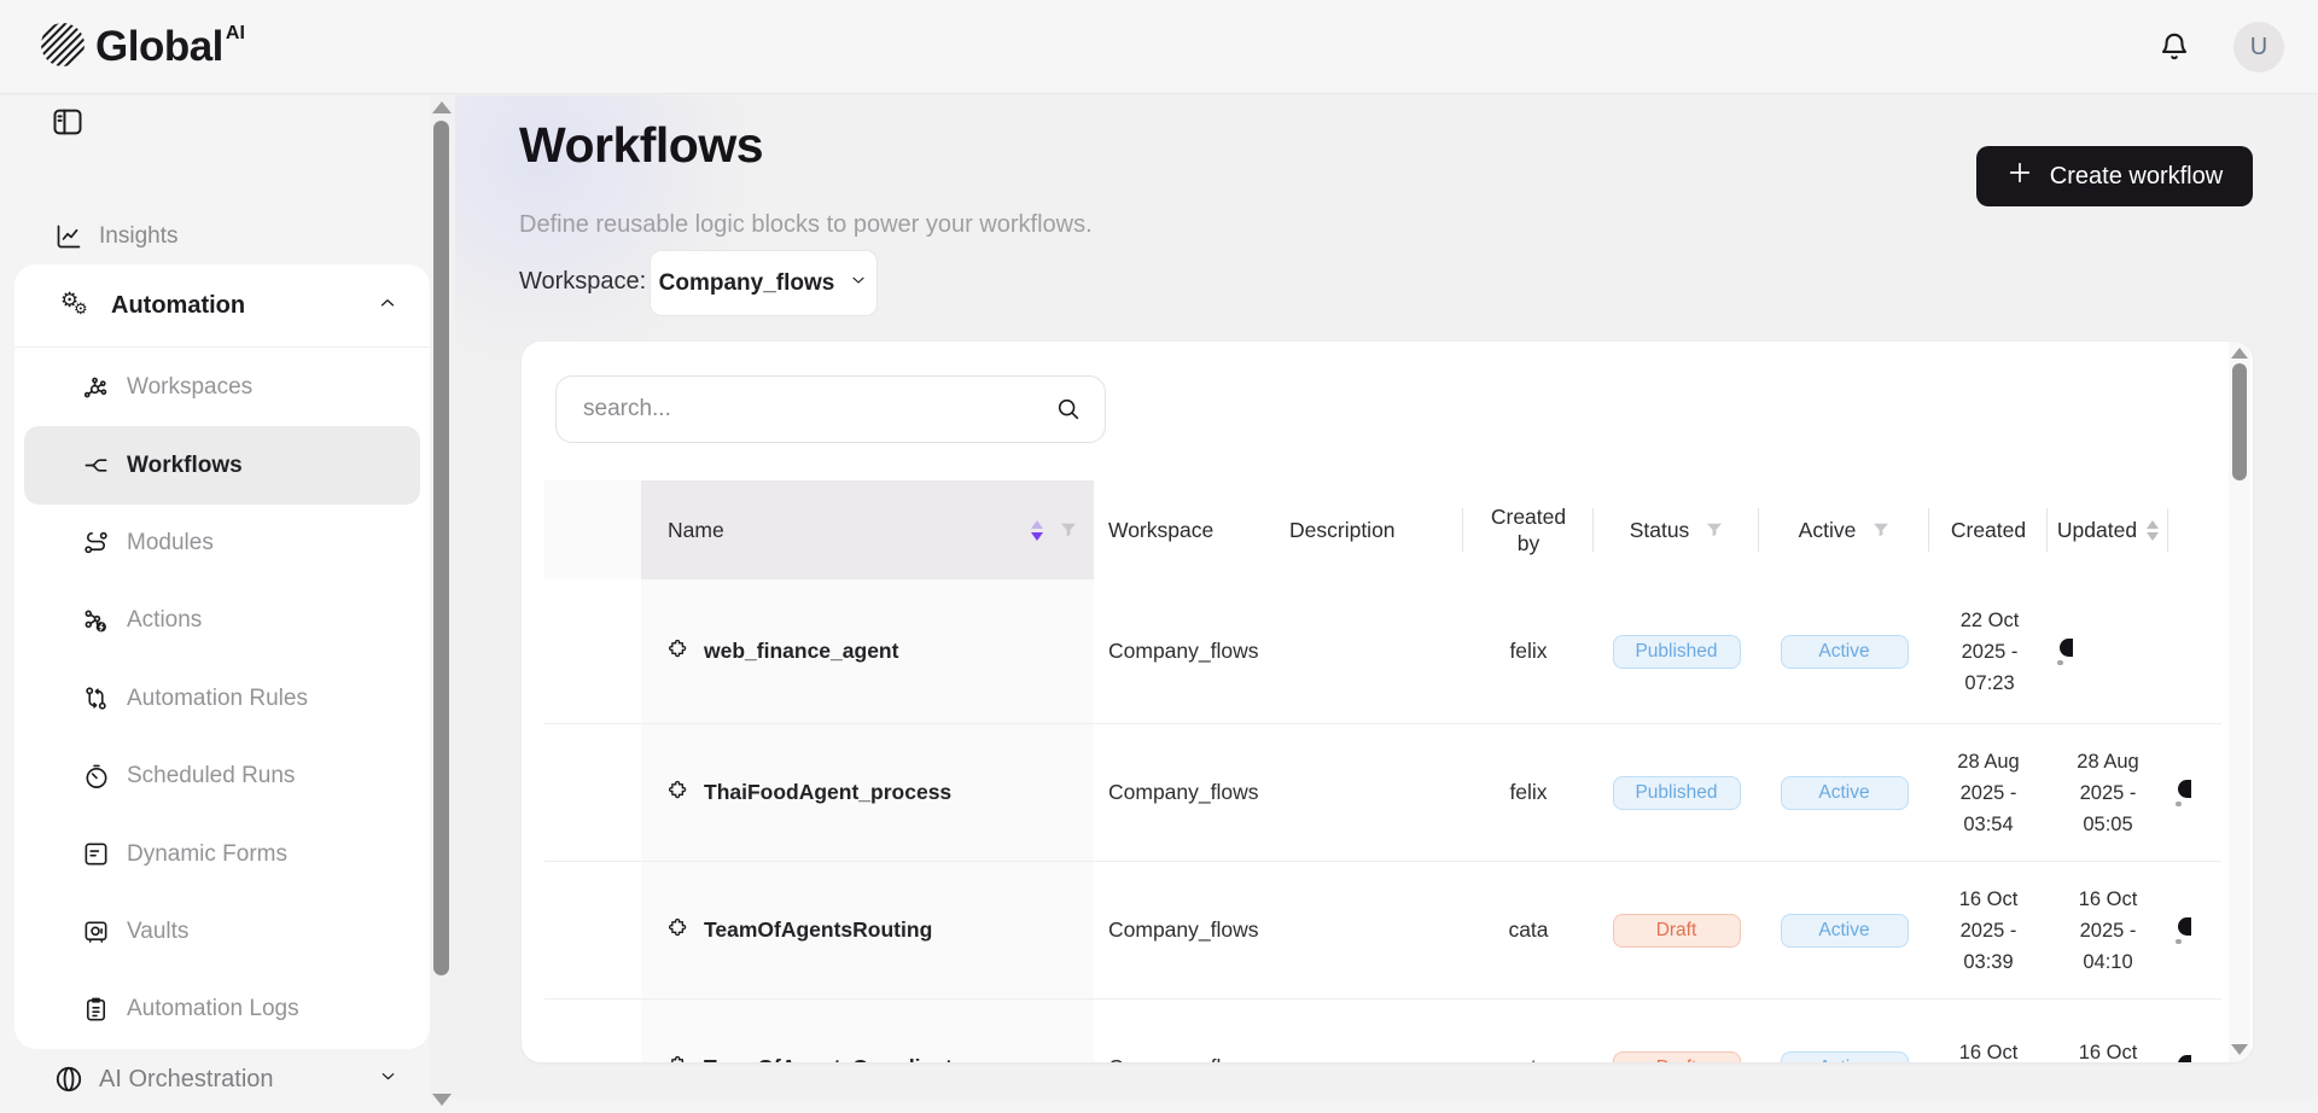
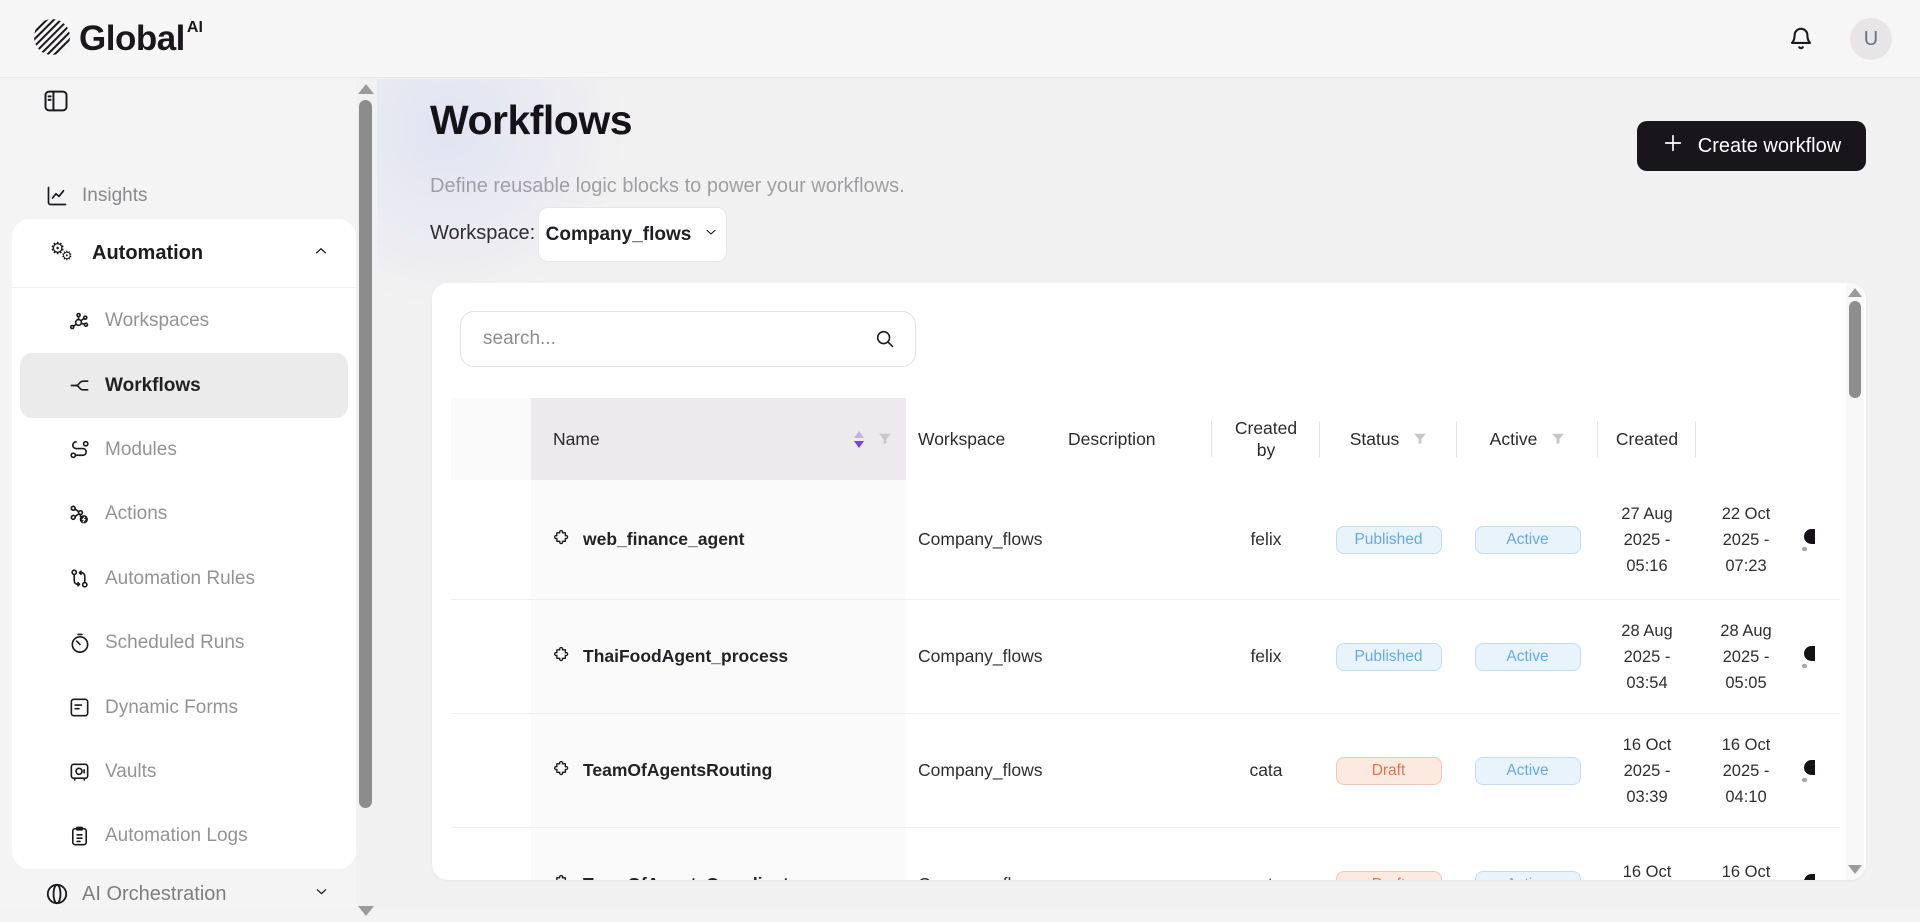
  Global
  AI
  U
  Insights
  ⚙
  ⚙
  Automation
  Workspaces
  Workflows
  Modules
  Actions
  Automation Rules
  Scheduled Runs
  Dynamic Forms
  Vaults
  Automation Logs
  AI Orchestration
  Workflows
  Define reusable logic blocks to power your workflows.
  Workspace:
  Company_flows
  Create workflow
  search...
  Name
  Workspace
  Description
  Created by
  Status
  Active
  Created
- Updated
  web_finance_agent
  Company_flows
  felix
  Published
  Active
+ 27 Aug 2025 - 05:16
  22 Oct 2025 - 07:23
  ThaiFoodAgent_process
  Company_flows
  felix
  Published
  Active
  28 Aug 2025 - 03:54
  28 Aug 2025 - 05:05
  TeamOfAgentsRouting
  Company_flows
  cata
  Draft
  Active
  16 Oct 2025 - 03:39
  16 Oct 2025 - 04:10
